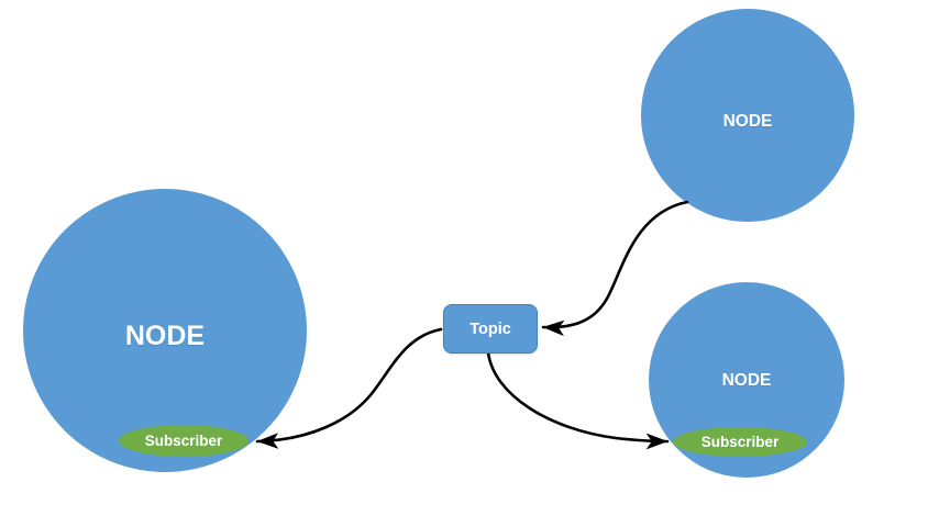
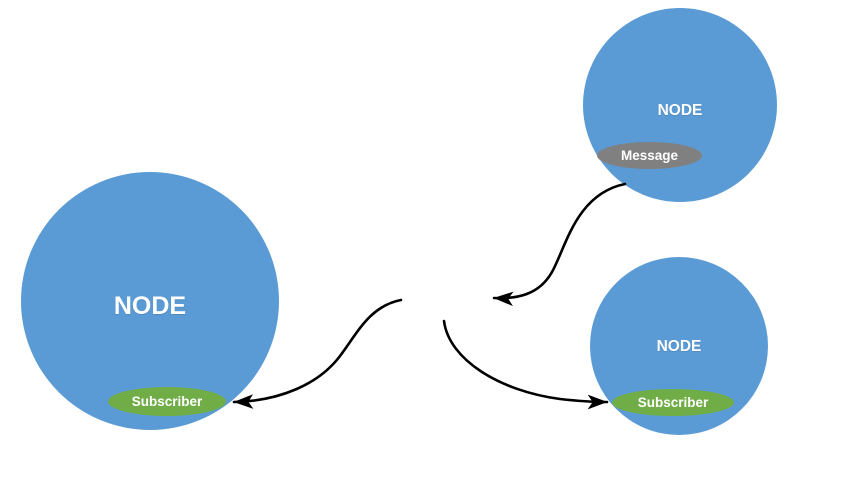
  NODE
  NODE
  NODE
+ Message
  Subscriber
  Subscriber
- Topic
